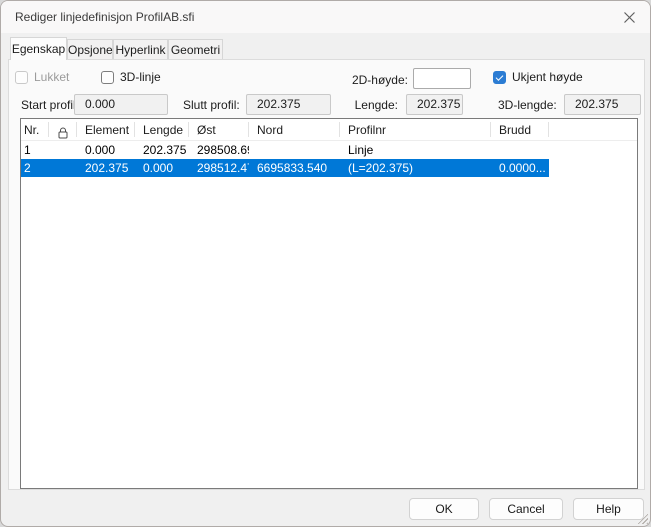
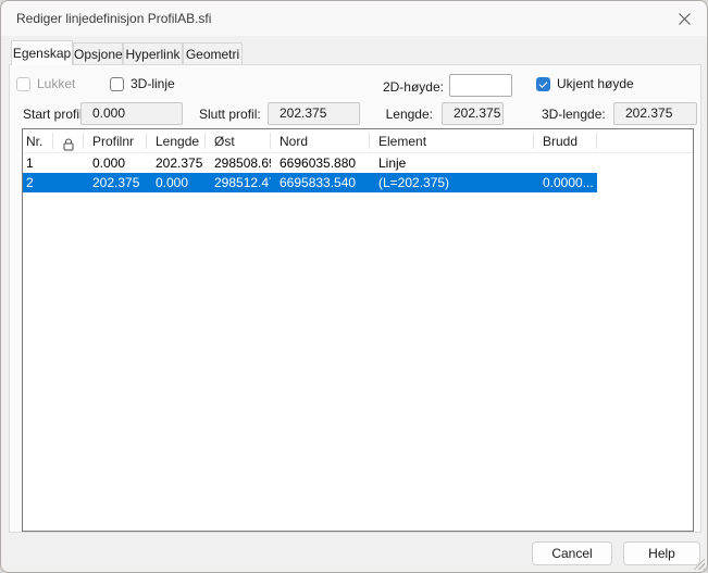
  Rediger linjedefinisjon ProfilAB.sfi
  Egenskap
  Opsjone
  Hyperlink
  Geometri
  Lukket
  3D-linje
  2D-høyde:
  Ukjent høyde
  Start profi
  0.000
  Slutt profil:
  202.375
  Lengde:
  202.375
  3D-lengde:
  202.375
  Nr.
- Element
+ Profilnr
  Lengde
  Øst
  Nord
- Profilnr
+ Element
  Brudd
  1
  0.000
  202.375
  298508.6
+ 6696035.880
  Linje
  2
  202.375
  0.000
  298512.4
  6695833.540
  (L=202.375)
  0.0000...
- OK
  Cancel
  Help
